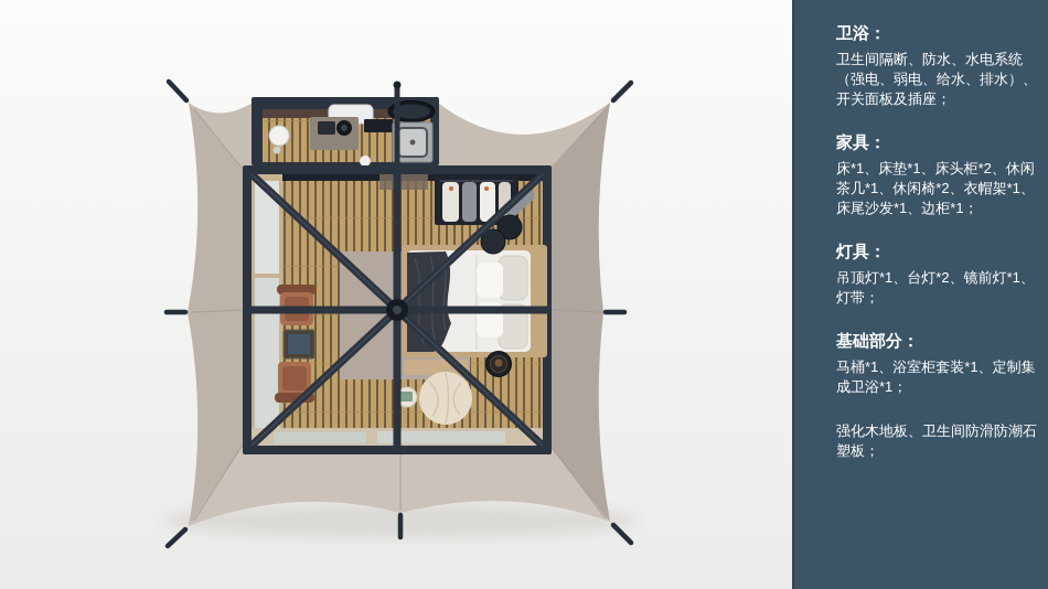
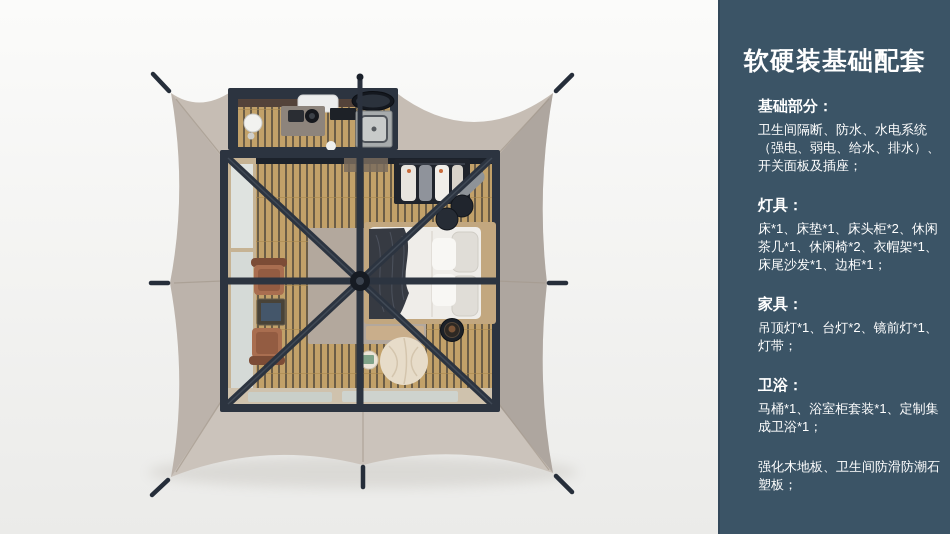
+ 软硬装基础配套
- 卫浴：
+ 基础部分：
  卫生间隔断、防水、水电系统
  （强电、弱电、给水、排水）、
  开关面板及插座；
- 家具：
+ 灯具：
  床*1、床垫*1、床头柜*2、休闲
  茶几*1、休闲椅*2、衣帽架*1、
  床尾沙发*1、边柜*1；
- 灯具：
+ 家具：
  吊顶灯*1、台灯*2、镜前灯*1、
  灯带；
- 基础部分：
+ 卫浴：
  马桶*1、浴室柜套装*1、定制集
  成卫浴*1；
  强化木地板、卫生间防滑防潮石
  塑板；
